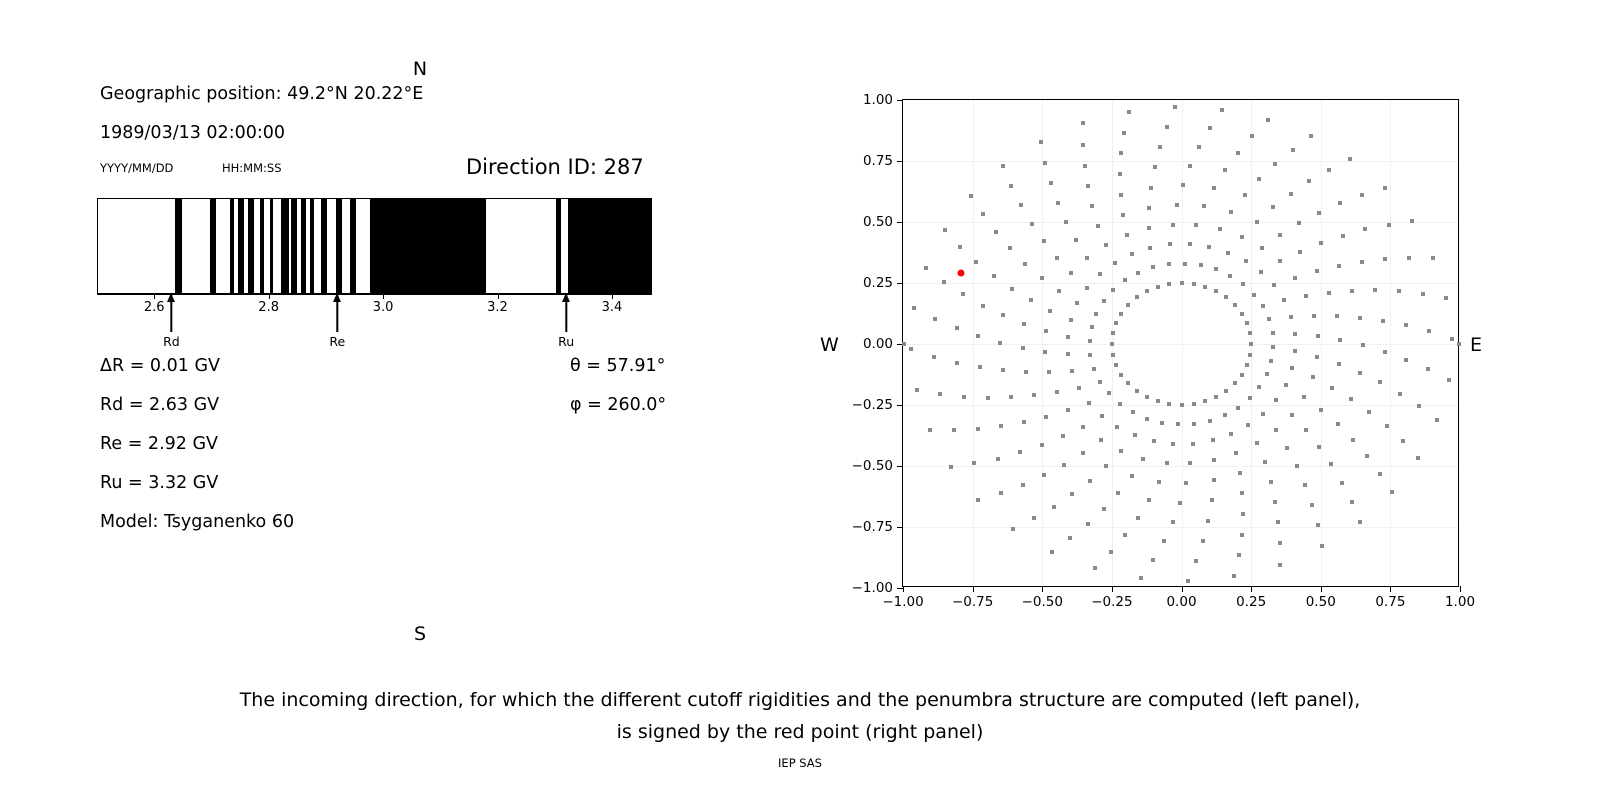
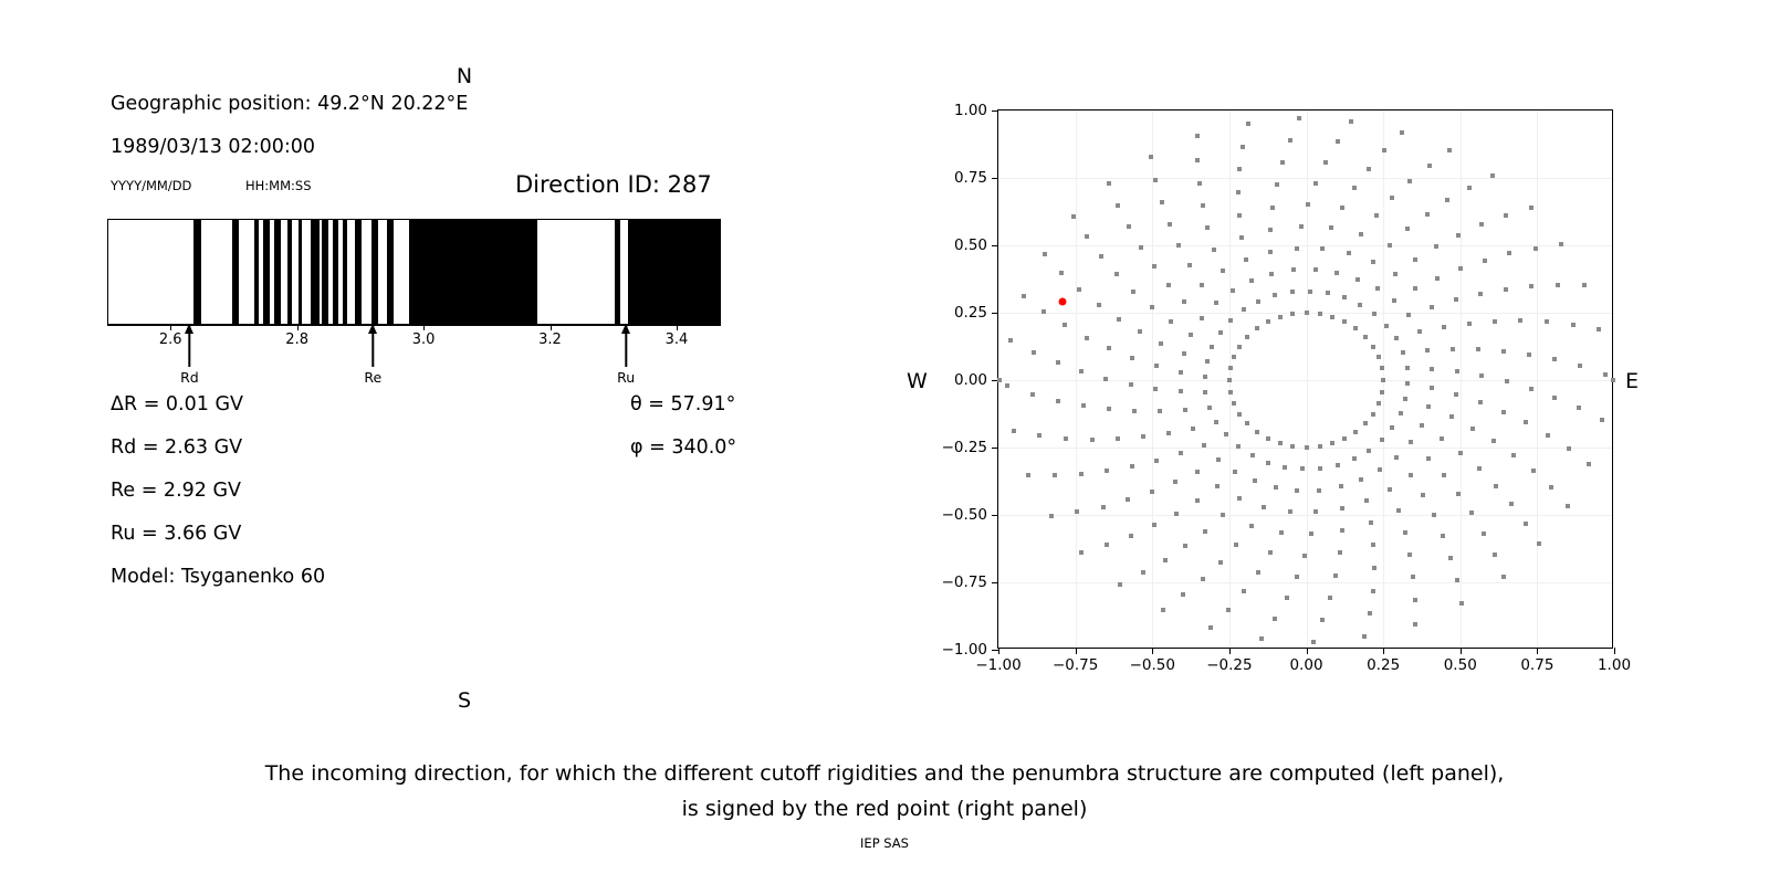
  Geographic position: 49.2°N 20.22°E
  1989/03/13 02:00:00
  YYYY/MM/DD
  HH:MM:SS
  Direction ID: 287
  2.6
  2.8
  3.0
  3.2
  3.4
  Rd
  Re
  Ru
  ΔR = 0.01 GV
  Rd = 2.63 GV
  Re = 2.92 GV
- Ru = 3.32 GV
+ Ru = 3.66 GV
  Model: Tsyganenko 60
  θ = 57.91°
- φ = 260.0°
+ φ = 340.0°
  −1.00
  −0.75
  −0.50
  −0.25
  0.00
  0.25
  0.50
  0.75
  1.00
  −1.00
  −0.75
  −0.50
  −0.25
  0.00
  0.25
  0.50
  0.75
  1.00
  N
  S
  W
  E
  The incoming direction, for which the different cutoff rigidities and the penumbra structure are computed (left panel),
  is signed by the red point (right panel)
  IEP SAS
